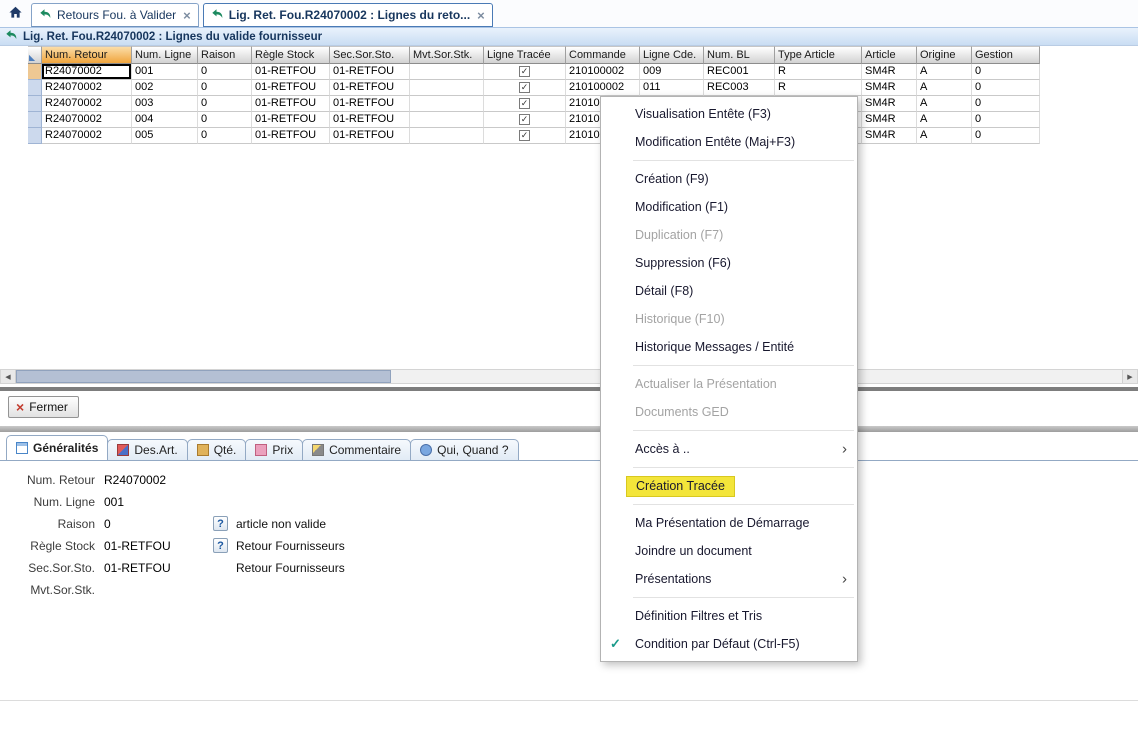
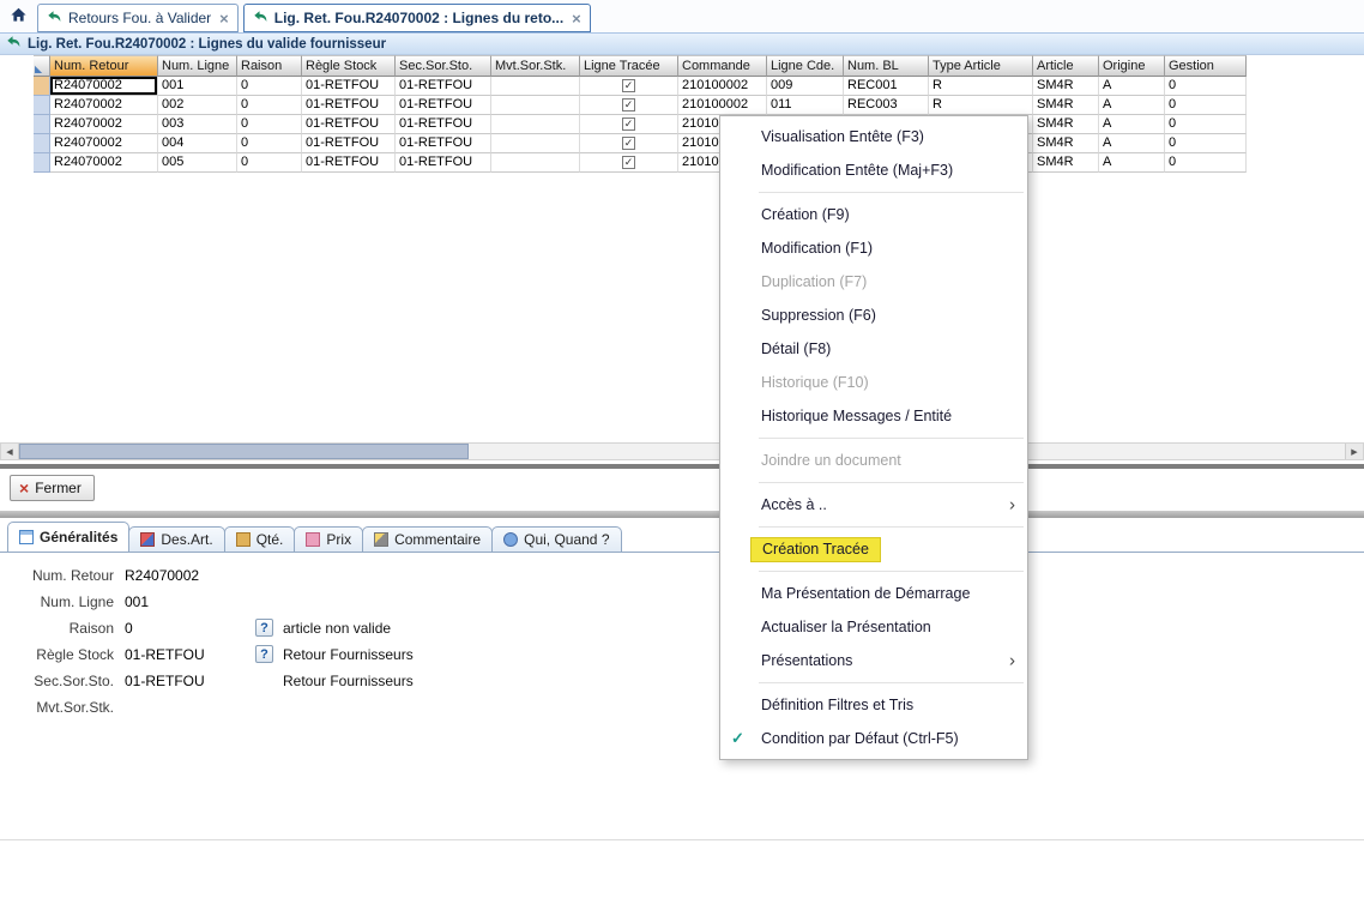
  Retours Fou. à Valider
  ×
  Lig. Ret. Fou.R24070002 : Lignes du reto...
  ×
  Lig. Ret. Fou.R24070002 : Lignes du valide fournisseur
  ◣
  Num. Retour
  Num. Ligne
  Raison
  Règle Stock
  Sec.Sor.Sto.
  Mvt.Sor.Stk.
  Ligne Tracée
  Commande
  Ligne Cde.
  Num. BL
  Type Article
  Article
  Origine
  Gestion
  R24070002
  001
  0
  01-RETFOU
  01-RETFOU
  ✓
  210100002
  009
  REC001
  R
  SM4R
  A
  0
  R24070002
  002
  0
  01-RETFOU
  01-RETFOU
  ✓
  210100002
  011
  REC003
  R
  SM4R
  A
  0
  R24070002
  003
  0
  01-RETFOU
  01-RETFOU
  ✓
  SM4R
  A
  0
  R24070002
  004
  0
  01-RETFOU
  01-RETFOU
  ✓
  SM4R
  A
  0
  R24070002
  005
  0
  01-RETFOU
  01-RETFOU
  ✓
  SM4R
  A
  0
  ×
  Fermer
  Généralités
  Des.Art.
  Qté.
  Prix
  Commentaire
  Qui, Quand ?
  Num. Retour
  R24070002
  Num. Ligne
  001
  Raison
  0
  ?
  article non valide
  Règle Stock
  01-RETFOU
  ?
  Retour Fournisseurs
  Sec.Sor.Sto.
  01-RETFOU
  Retour Fournisseurs
  Mvt.Sor.Stk.
  Visualisation Entête (F3)
  Modification Entête (Maj+F3)
  Création (F9)
  Modification (F1)
  Duplication (F7)
  Suppression (F6)
  Détail (F8)
  Historique (F10)
  Historique Messages / Entité
- Actualiser la Présentation
+ Joindre un document
- Documents GED
  Accès à ..
  ›
  Création Tracée
  Ma Présentation de Démarrage
- Joindre un document
+ Actualiser la Présentation
  Présentations
  ›
  Définition Filtres et Tris
  ✓
  Condition par Défaut (Ctrl-F5)
